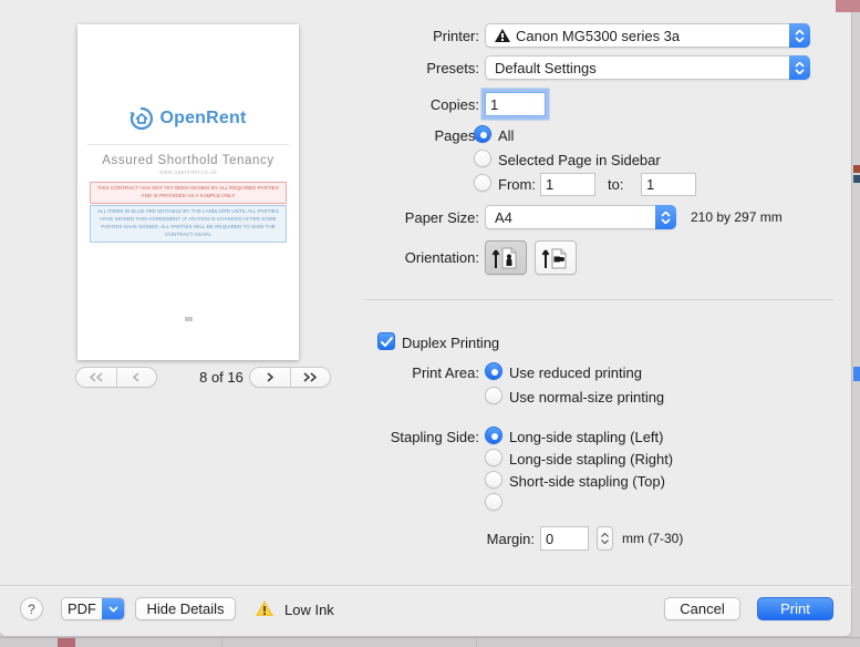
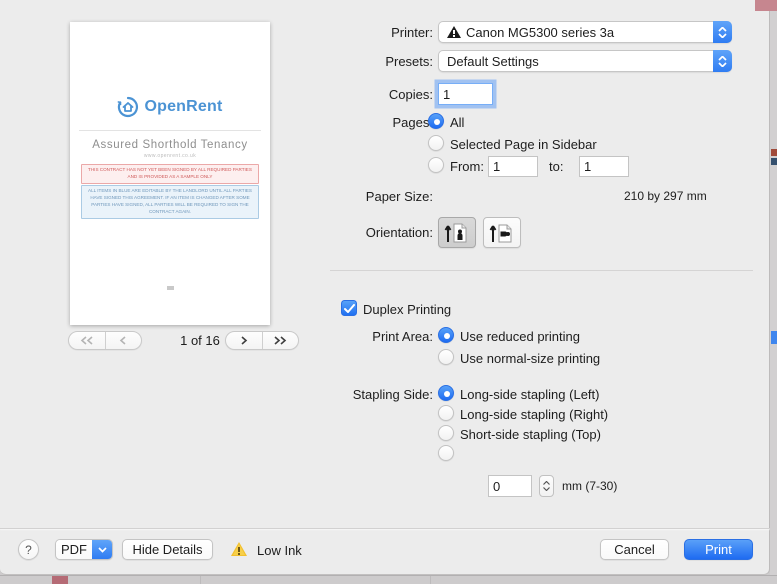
  OpenRent
  Assured Shorthold Tenancy
- 8 of 16
+ 1 of 16
  Printer:
  Canon MG5300 series 3a
  Presets:
  Default Settings
  Copies:
  1
  Pages
  All
  Selected Page in Sidebar
  From:
  1
  to:
  1
  Paper Size:
- A4
  210 by 297 mm
  Orientation:
  Duplex Printing
  Print Area:
  Use reduced printing
  Use normal-size printing
  Stapling Side:
  Long-side stapling (Left)
  Long-side stapling (Right)
  Short-side stapling (Top)
- Margin:
  0
  mm (7-30)
  ?
  PDF
  Hide Details
  Low Ink
  Cancel
  Print
